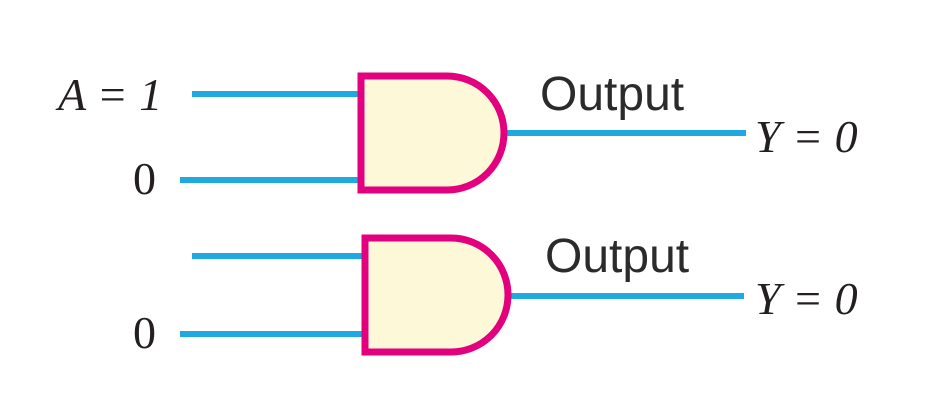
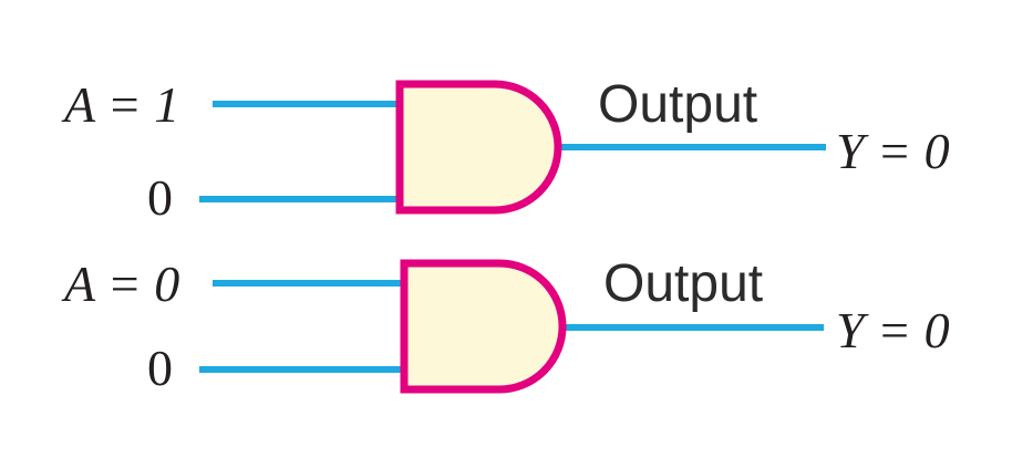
  A = 1
  0
  Output
  Y = 0
+ A = 0
  0
  Output
  Y = 0
